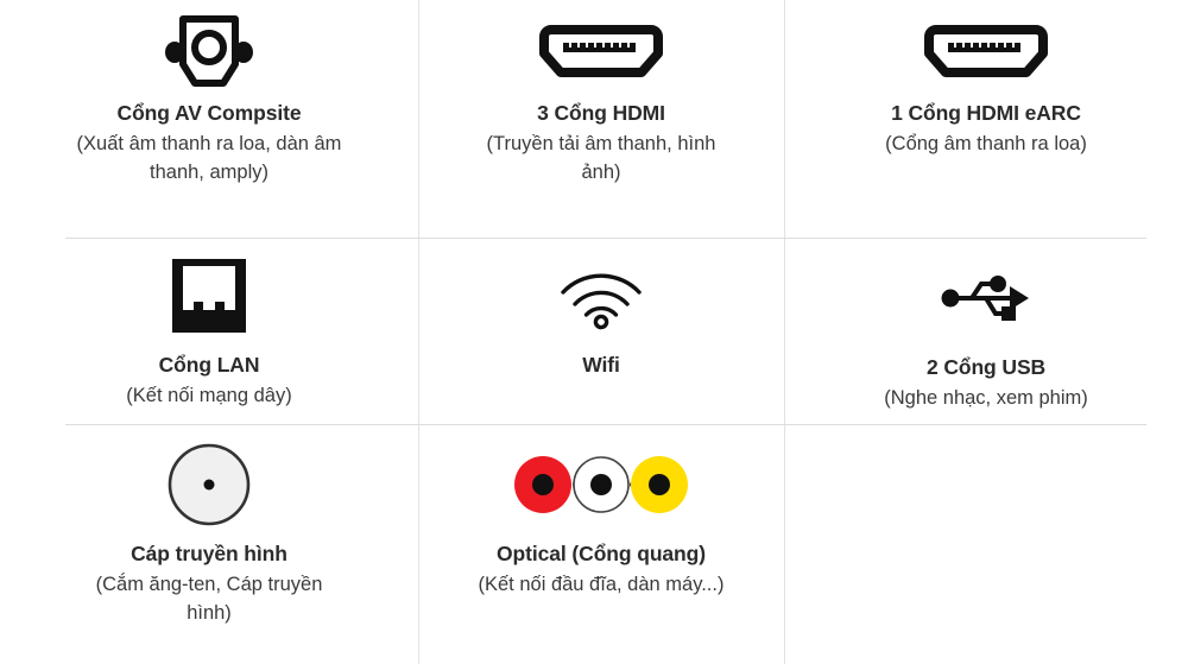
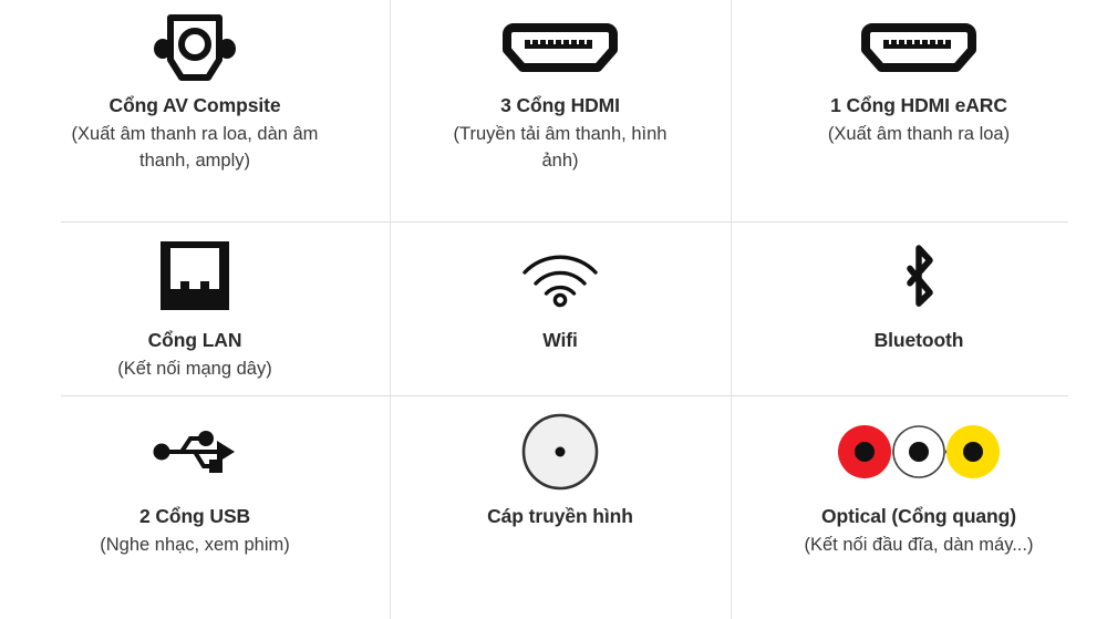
  Cổng AV Compsite
  (Xuất âm thanh ra loa, dàn âm thanh, amply)
  3 Cổng HDMI
  (Truyền tải âm thanh, hình ảnh)
  1 Cổng HDMI eARC
- (Cổng âm thanh ra loa)
+ (Xuất âm thanh ra loa)
  Cổng LAN
  (Kết nối mạng dây)
  Wifi
+ Bluetooth
  2 Cổng USB
  (Nghe nhạc, xem phim)
  Cáp truyền hình
- (Cắm ăng-ten, Cáp truyền hình)
  Optical (Cổng quang)
  (Kết nối đầu đĩa, dàn máy...)
